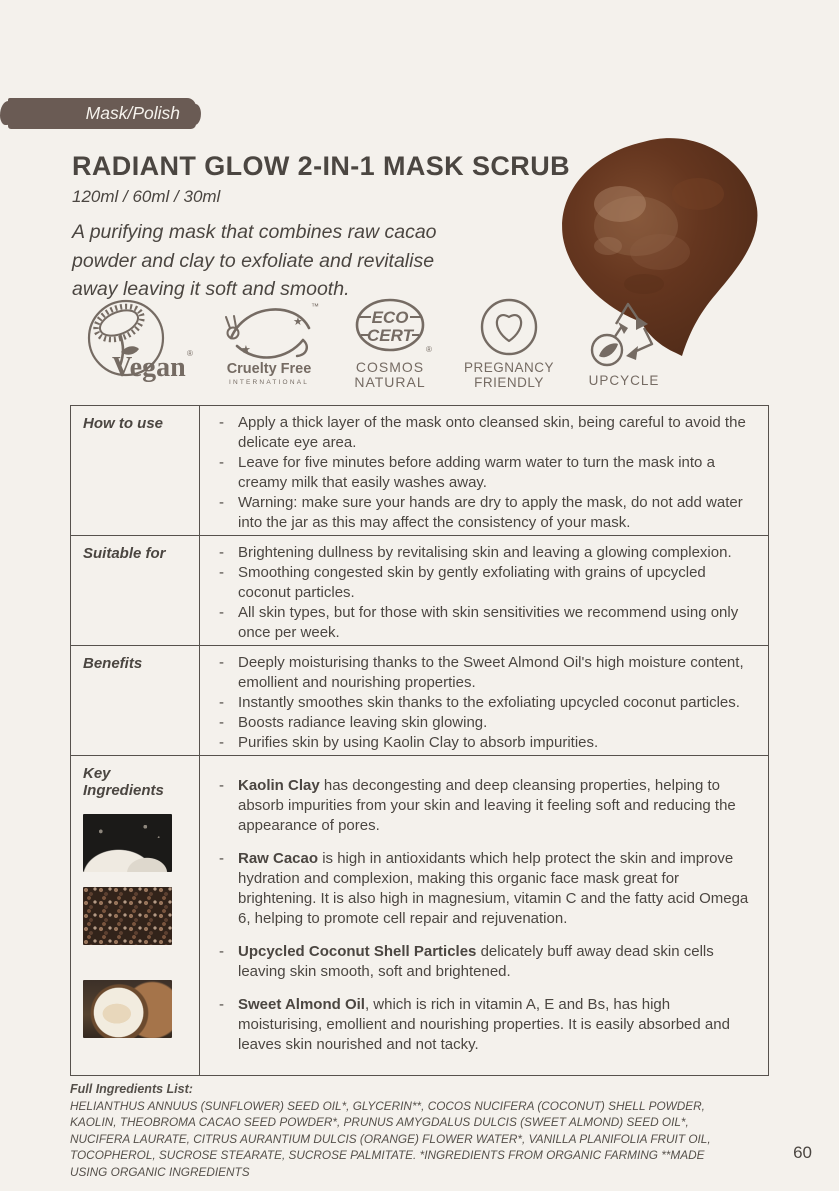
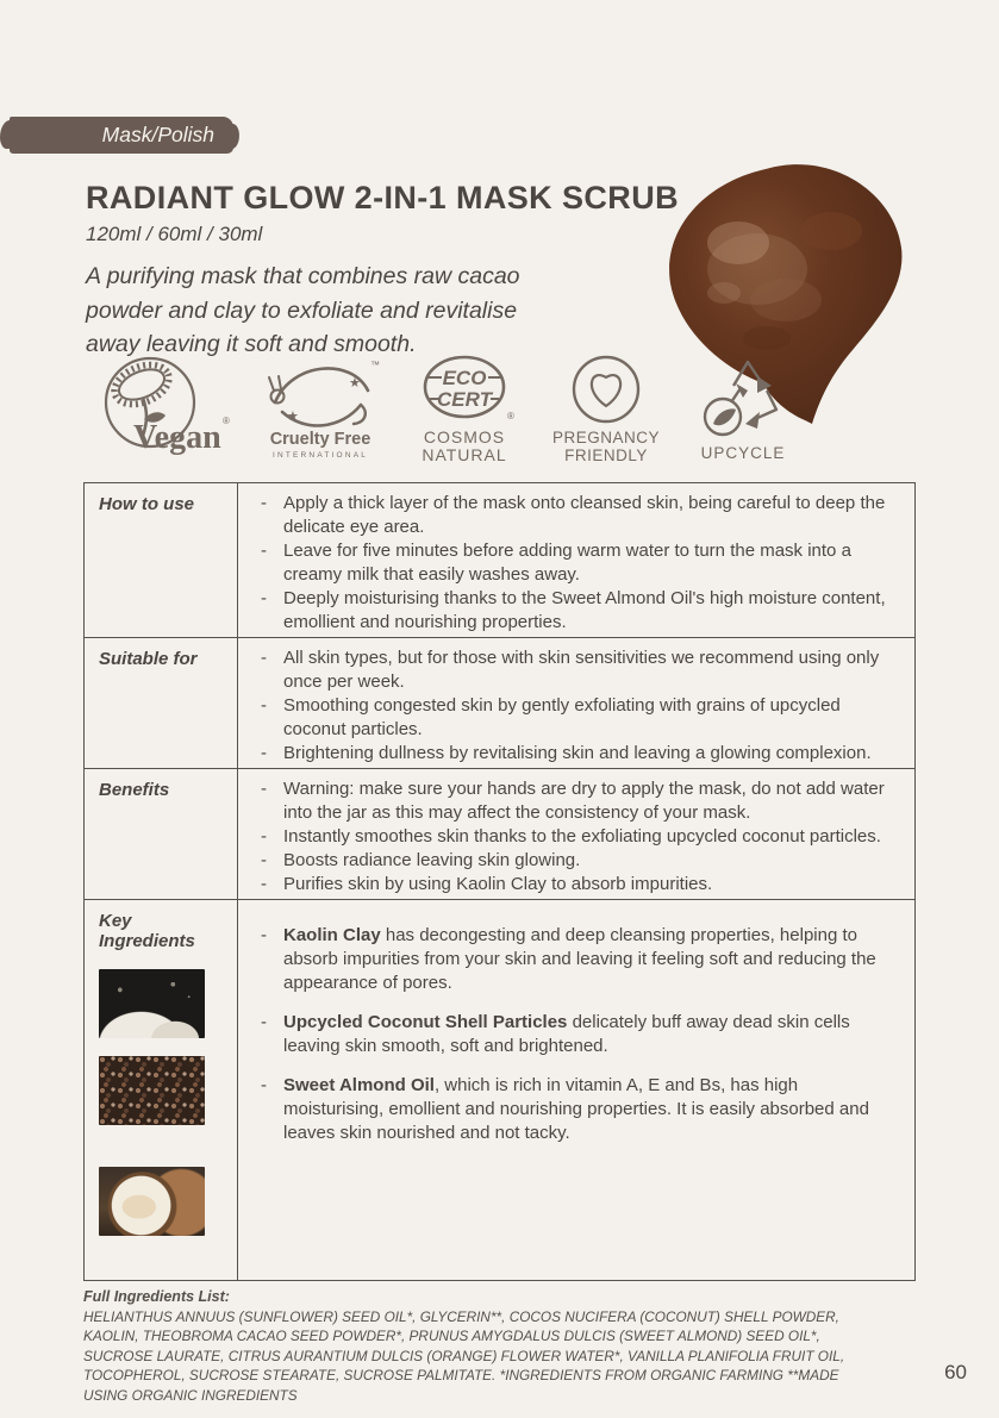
  Mask/Polish
  RADIANT GLOW 2-IN-1 MASK SCRUB
  120ml / 60ml / 30ml
  A purifying mask that combines raw cacao powder and clay to exfoliate and revitalise away leaving it soft and smooth.
  Vegan
  ®
  ★
  ★
  ™
  Cruelty Free
  ECO
  CERT
  ®
  COSMOS
  NATURAL
  PREGNANCY
  FRIENDLY
  UPCYCLE
  How to use
- Apply a thick layer of the mask onto cleansed skin, being careful to avoid the delicate eye area.
+ Apply a thick layer of the mask onto cleansed skin, being careful to deep the delicate eye area.
  Leave for five minutes before adding warm water to turn the mask into a creamy milk that easily washes away.
- Warning: make sure your hands are dry to apply the mask, do not add water into the jar as this may affect the consistency of your mask.
+ Deeply moisturising thanks to the Sweet Almond Oil's high moisture content, emollient and nourishing properties.
  Suitable for
- Brightening dullness by revitalising skin and leaving a glowing complexion.
+ All skin types, but for those with skin sensitivities we recommend using only once per week.
  Smoothing congested skin by gently exfoliating with grains of upcycled coconut particles.
- All skin types, but for those with skin sensitivities we recommend using only once per week.
+ Brightening dullness by revitalising skin and leaving a glowing complexion.
  Benefits
- Deeply moisturising thanks to the Sweet Almond Oil's high moisture content, emollient and nourishing properties.
+ Warning: make sure your hands are dry to apply the mask, do not add water into the jar as this may affect the consistency of your mask.
  Instantly smoothes skin thanks to the exfoliating upcycled coconut particles.
  Boosts radiance leaving skin glowing.
  Purifies skin by using Kaolin Clay to absorb impurities.
  Key Ingredients
  Kaolin Clay has decongesting and deep cleansing properties, helping to absorb impurities from your skin and leaving it feeling soft and reducing the appearance of pores.
- Raw Cacao is high in antioxidants which help protect the skin and improve hydration and complexion, making this organic face mask great for brightening. It is also high in magnesium, vitamin C and the fatty acid Omega 6, helping to promote cell repair and rejuvenation.
  Upcycled Coconut Shell Particles delicately buff away dead skin cells leaving skin smooth, soft and brightened.
  Sweet Almond Oil, which is rich in vitamin A, E and Bs, has high moisturising, emollient and nourishing properties. It is easily absorbed and leaves skin nourished and not tacky.
  Full Ingredients List:
- HELIANTHUS ANNUUS (SUNFLOWER) SEED OIL*, GLYCERIN**, COCOS NUCIFERA (COCONUT) SHELL POWDER, KAOLIN, THEOBROMA CACAO SEED POWDER*, PRUNUS AMYGDALUS DULCIS (SWEET ALMOND) SEED OIL*, NUCIFERA LAURATE, CITRUS AURANTIUM DULCIS (ORANGE) FLOWER WATER*, VANILLA PLANIFOLIA FRUIT OIL, TOCOPHEROL, SUCROSE STEARATE, SUCROSE PALMITATE. *INGREDIENTS FROM ORGANIC FARMING **MADE USING ORGANIC INGREDIENTS
+ HELIANTHUS ANNUUS (SUNFLOWER) SEED OIL*, GLYCERIN**, COCOS NUCIFERA (COCONUT) SHELL POWDER, KAOLIN, THEOBROMA CACAO SEED POWDER*, PRUNUS AMYGDALUS DULCIS (SWEET ALMOND) SEED OIL*, SUCROSE LAURATE, CITRUS AURANTIUM DULCIS (ORANGE) FLOWER WATER*, VANILLA PLANIFOLIA FRUIT OIL, TOCOPHEROL, SUCROSE STEARATE, SUCROSE PALMITATE. *INGREDIENTS FROM ORGANIC FARMING **MADE USING ORGANIC INGREDIENTS
  60
